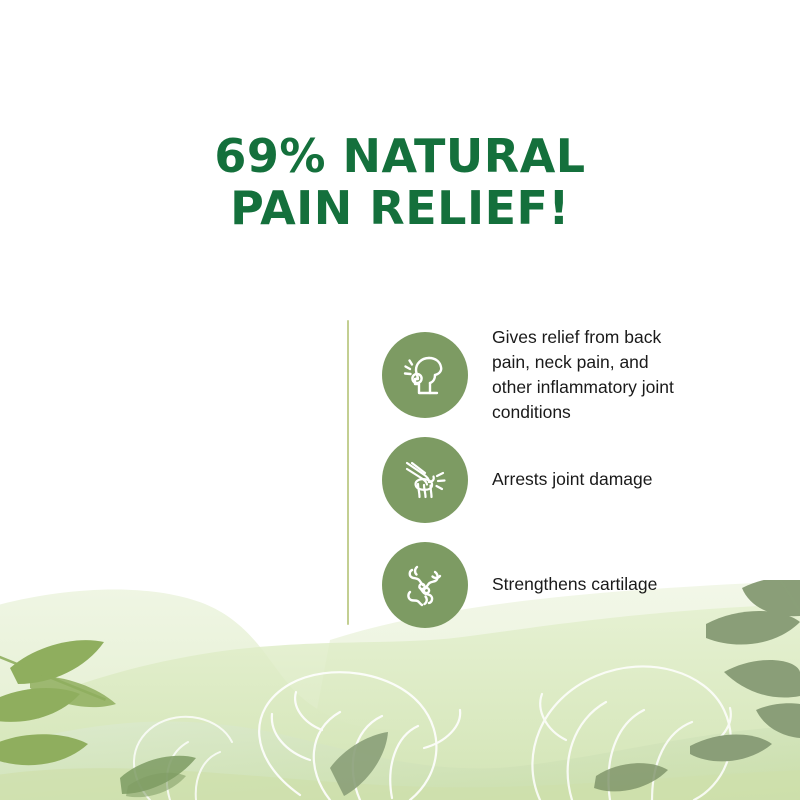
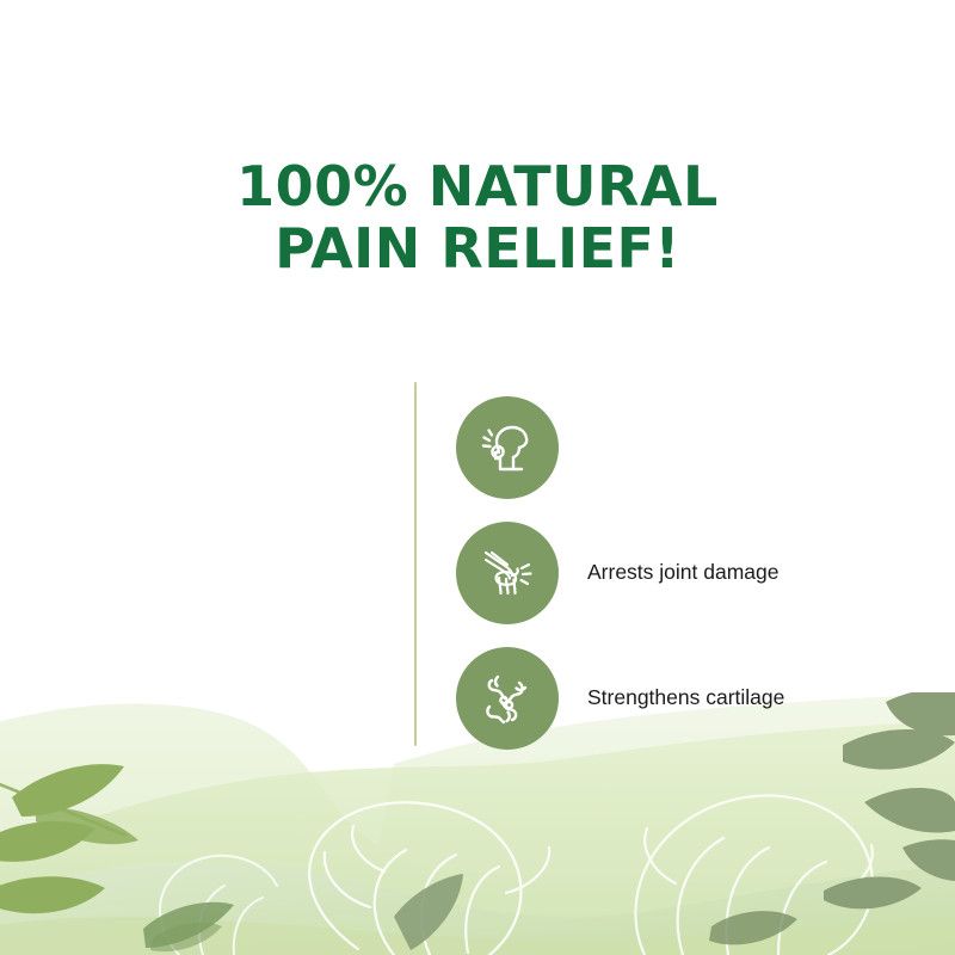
- 69% NATURAL
+ 100% NATURAL
  PAIN RELIEF!
- Gives relief from back pain, neck pain, and other inflammatory joint conditions
  Arrests joint damage
  Strengthens cartilage
